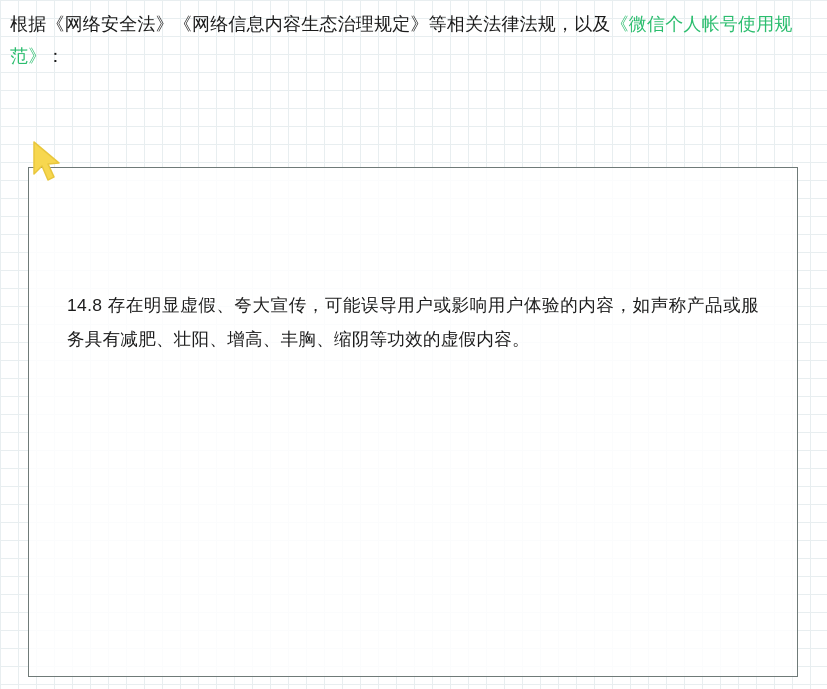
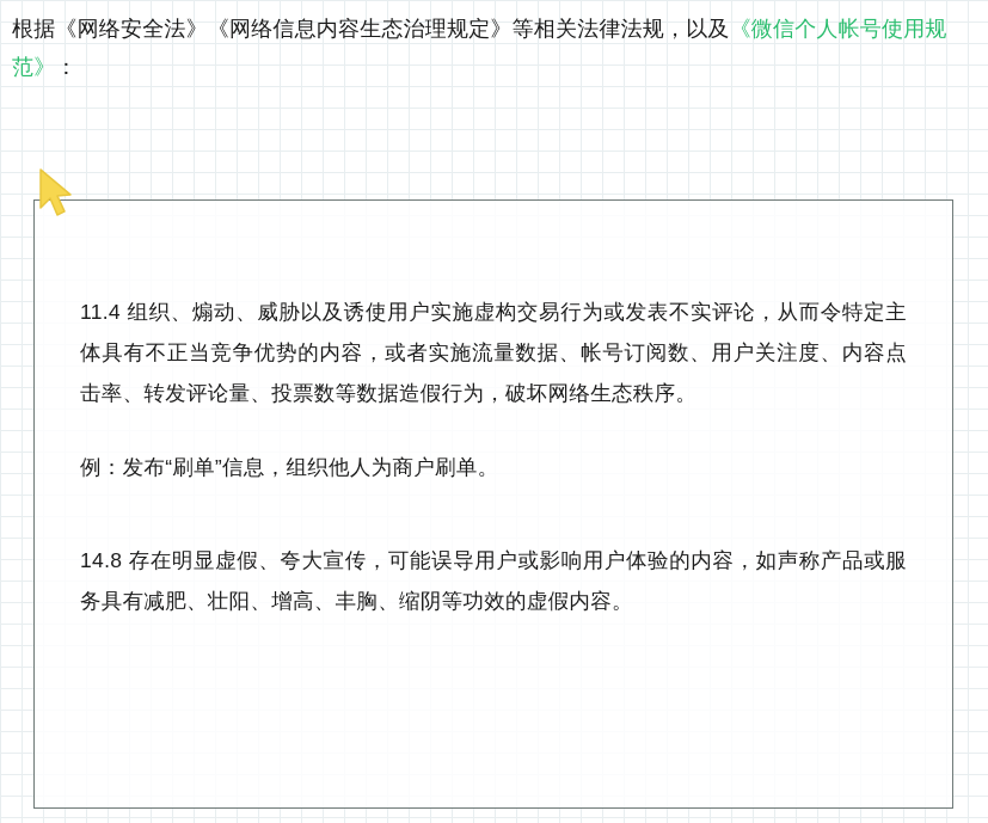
  根据《网络安全法》《网络信息内容生态治理规定》等相关法律法规，以及《微信个人帐号使用规范》：
+ 11.4 组织、煽动、威胁以及诱使用户实施虚构交易行为或发表不实评论，从而令特定主体具有不正当竞争优势的内容，或者实施流量数据、帐号订阅数、用户关注度、内容点击率、转发评论量、投票数等数据造假行为，破坏网络生态秩序。
+ 例：发布“刷单”信息，组织他人为商户刷单。
  14.8 存在明显虚假、夸大宣传，可能误导用户或影响用户体验的内容，如声称产品或服务具有减肥、壮阳、增高、丰胸、缩阴等功效的虚假内容。
